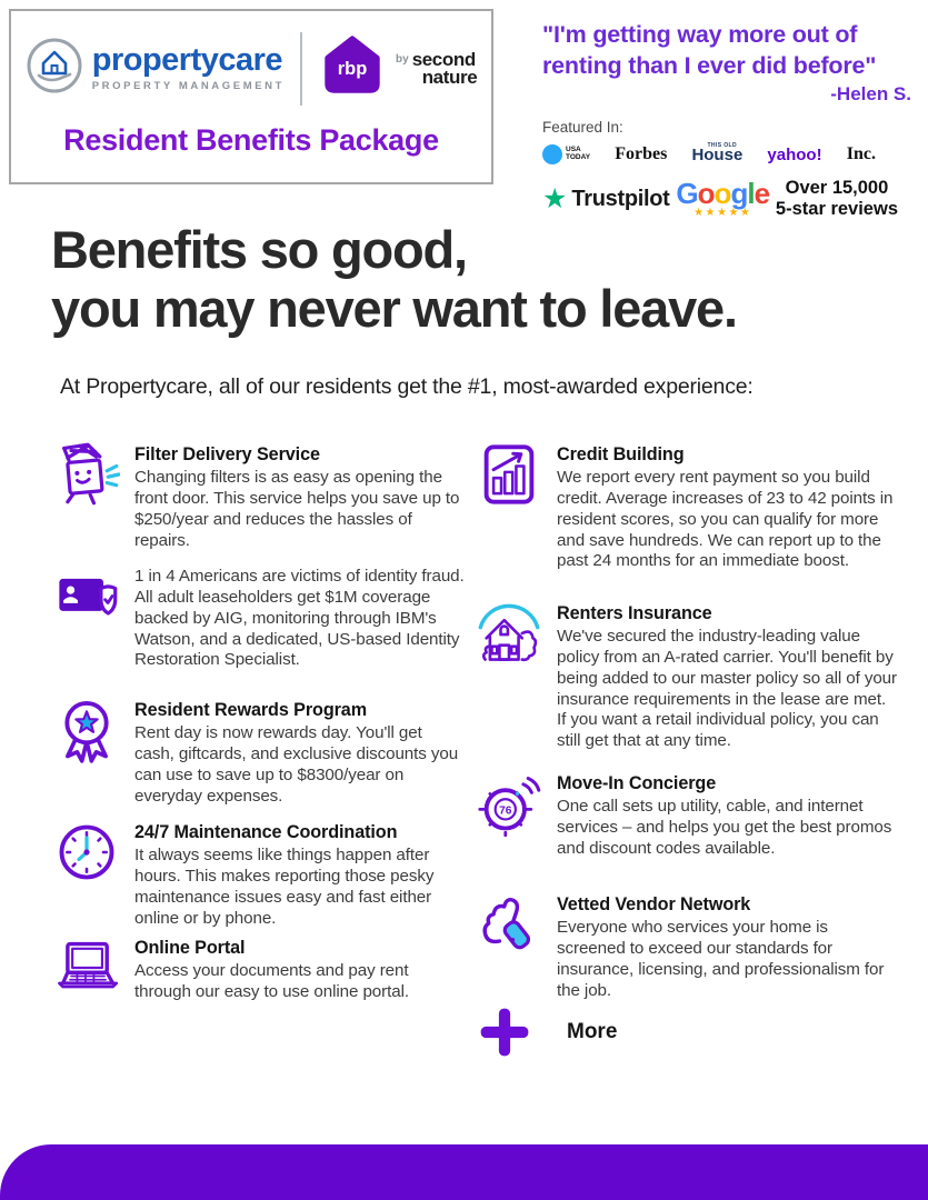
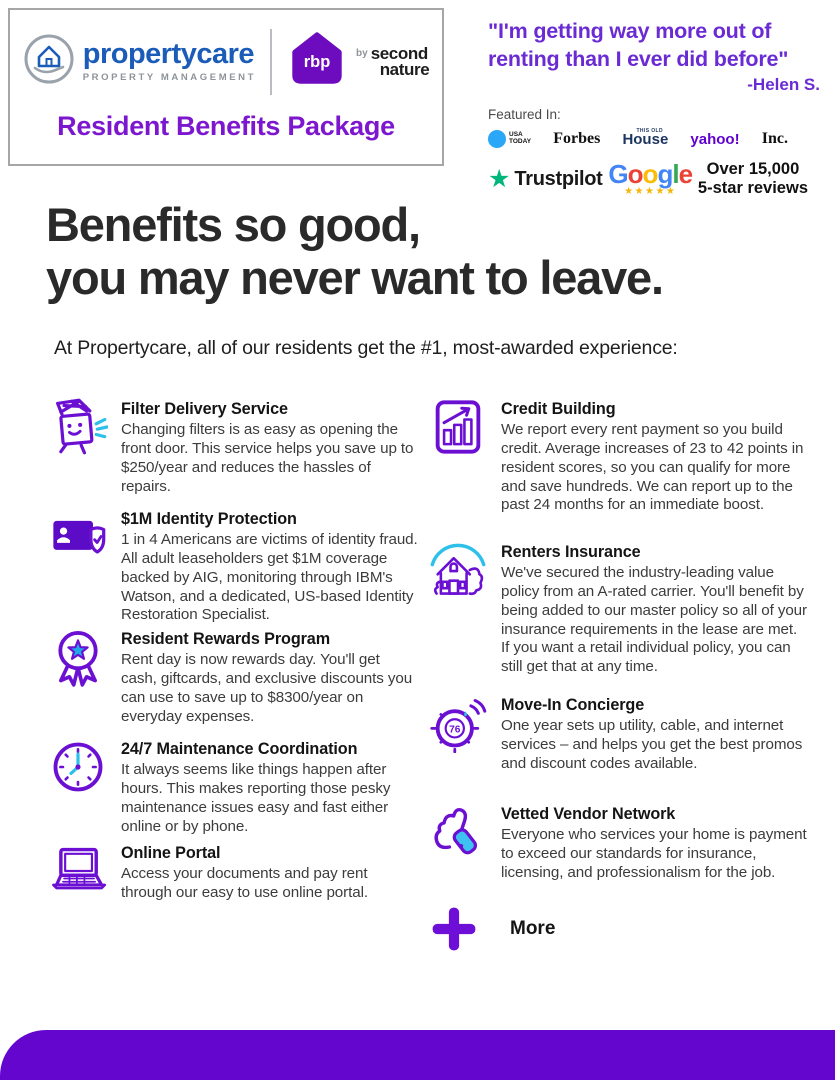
  propertycare
  PROPERTY MANAGEMENT
  rbp
  by
  second
  nature
  Resident Benefits Package
  "I'm getting way more out of
  renting than I ever did before"
  -Helen S.
  Featured In:
  Forbes
  House
  yahoo!
  Inc.
  ★
  Trustpilot
  Google
  ★★★★★
  Over 15,000
  5-star reviews
  Benefits so good,
  you may never want to leave.
  At Propertycare, all of our residents get the #1, most-awarded experience:
  Filter Delivery Service
  Changing filters is as easy as opening the front door. This service helps you save up to $250/year and reduces the hassles of repairs.
+ $1M Identity Protection
  1 in 4 Americans are victims of identity fraud. All adult leaseholders get $1M coverage backed by AIG, monitoring through IBM's Watson, and a dedicated, US-based Identity Restoration Specialist.
  Resident Rewards Program
  Rent day is now rewards day. You'll get cash, giftcards, and exclusive discounts you can use to save up to $8300/year on everyday expenses.
  24/7 Maintenance Coordination
  It always seems like things happen after hours. This makes reporting those pesky maintenance issues easy and fast either online or by phone.
  Online Portal
  Access your documents and pay rent through our easy to use online portal.
  Credit Building
  We report every rent payment so you build credit. Average increases of 23 to 42 points in resident scores, so you can qualify for more and save hundreds. We can report up to the past 24 months for an immediate boost.
  Renters Insurance
  We've secured the industry-leading value policy from an A-rated carrier. You'll benefit by being added to our master policy so all of your insurance requirements in the lease are met. If you want a retail individual policy, you can still get that at any time.
  76
  Move-In Concierge
- One call sets up utility, cable, and internet services – and helps you get the best promos and discount codes available.
+ One year sets up utility, cable, and internet services – and helps you get the best promos and discount codes available.
  Vetted Vendor Network
- Everyone who services your home is screened to exceed our standards for insurance, licensing, and professionalism for the job.
+ Everyone who services your home is payment to exceed our standards for insurance, licensing, and professionalism for the job.
  More
